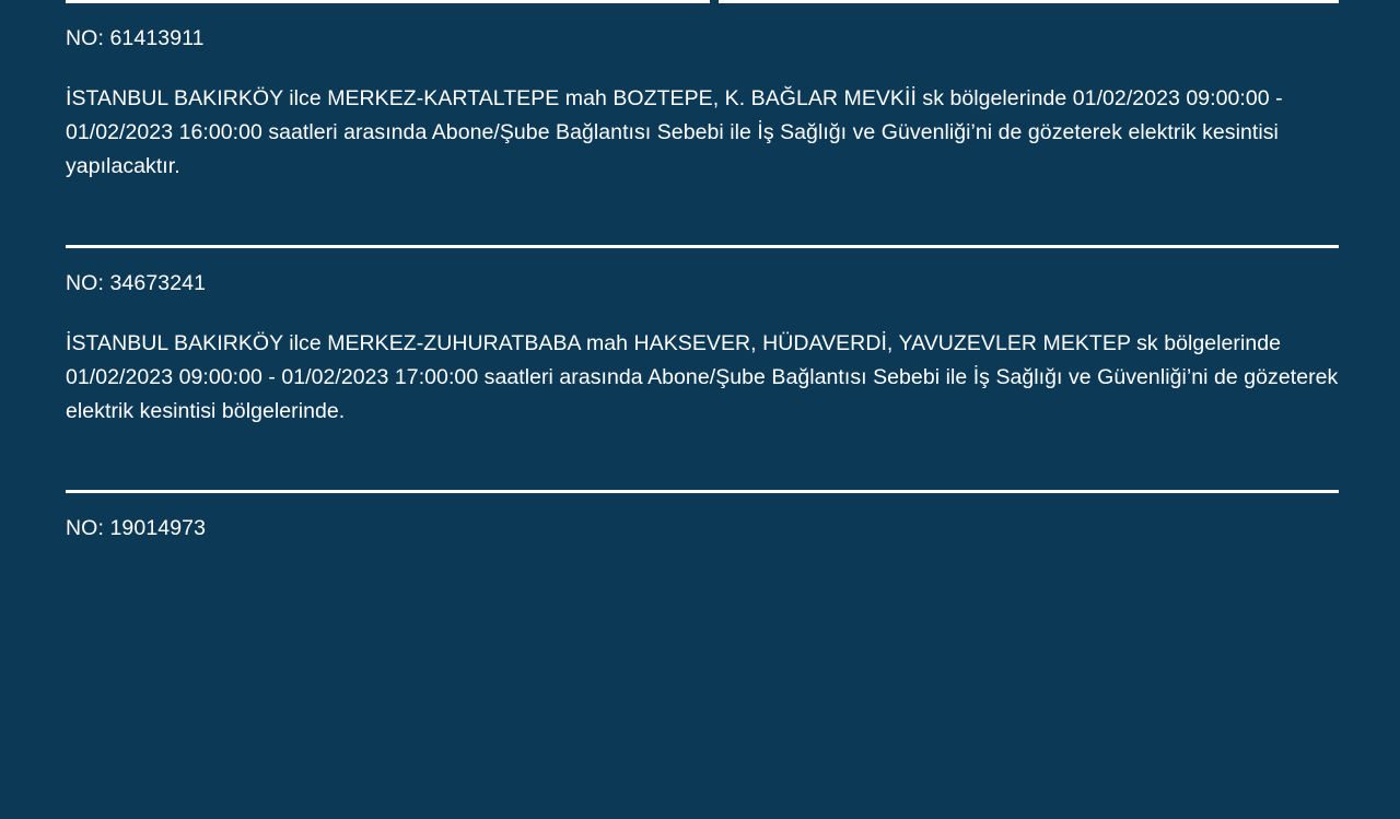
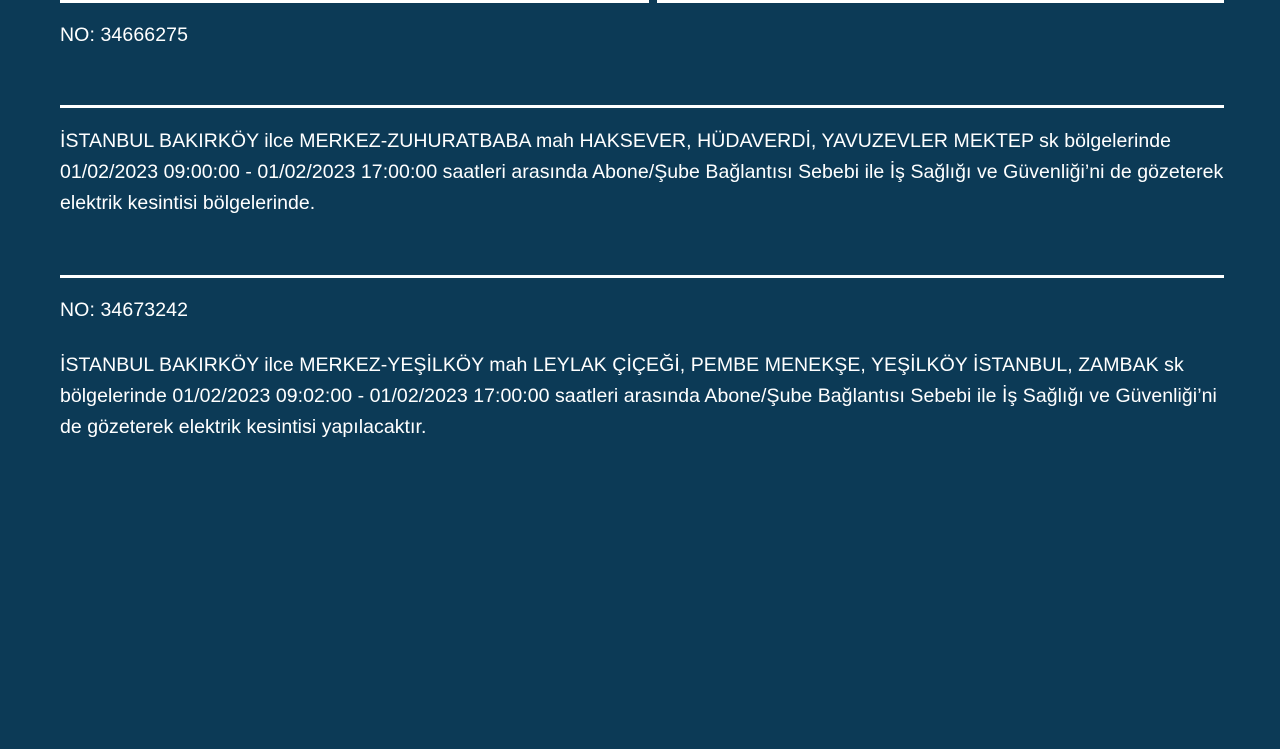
- NO: 61413911
+ NO: 34666275
- İSTANBUL BAKIRKÖY ilce MERKEZ-KARTALTEPE mah BOZTEPE, K. BAĞLAR MEVKİİ sk bölgelerinde 01/02/2023 09:00:00 - 01/02/2023 16:00:00 saatleri arasında Abone/Şube Bağlantısı Sebebi ile İş Sağlığı ve Güvenliği’ni de gözeterek elektrik kesintisi yapılacaktır.
- NO: 34673241
  İSTANBUL BAKIRKÖY ilce MERKEZ-ZUHURATBABA mah HAKSEVER, HÜDAVERDİ, YAVUZEVLER MEKTEP sk bölgelerinde 01/02/2023 09:00:00 - 01/02/2023 17:00:00 saatleri arasında Abone/Şube Bağlantısı Sebebi ile İş Sağlığı ve Güvenliği’ni de gözeterek elektrik kesintisi bölgelerinde.
- NO: 19014973
+ NO: 34673242
+ İSTANBUL BAKIRKÖY ilce MERKEZ-YEŞİLKÖY mah LEYLAK ÇİÇEĞİ, PEMBE MENEKŞE, YEŞİLKÖY İSTANBUL, ZAMBAK sk bölgelerinde 01/02/2023 09:02:00 - 01/02/2023 17:00:00 saatleri arasında Abone/Şube Bağlantısı Sebebi ile İş Sağlığı ve Güvenliği’ni de gözeterek elektrik kesintisi yapılacaktır.
